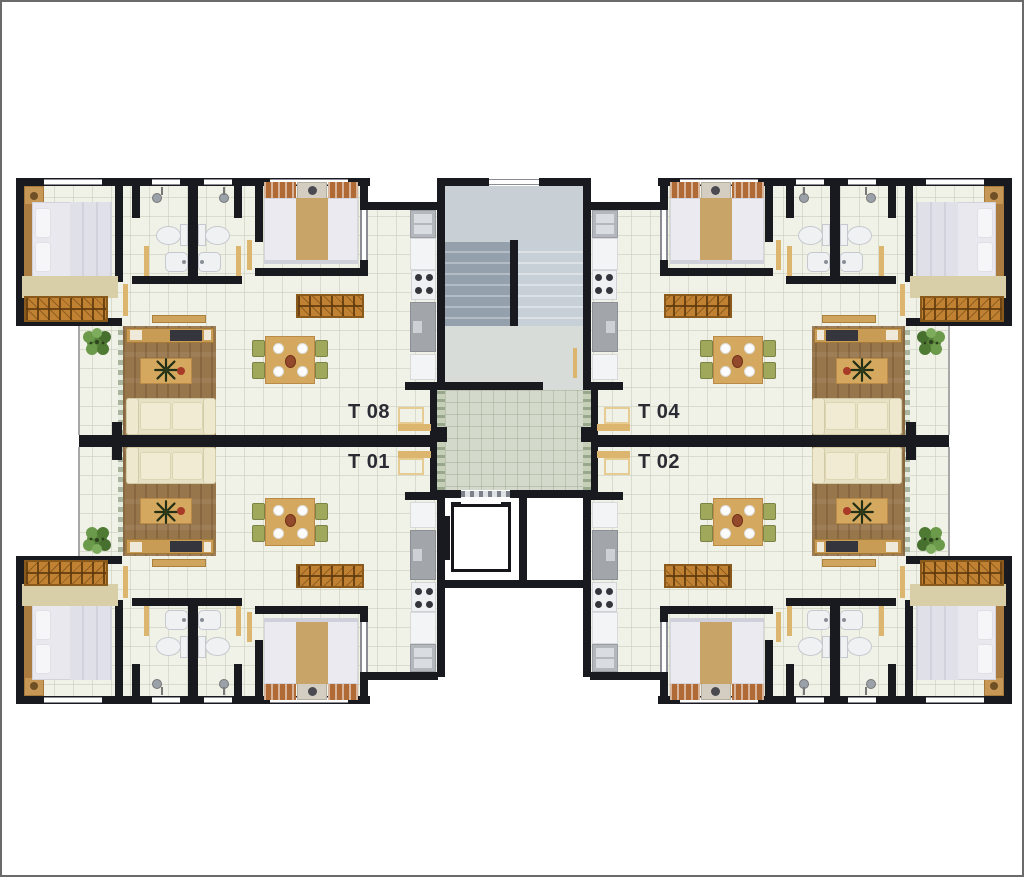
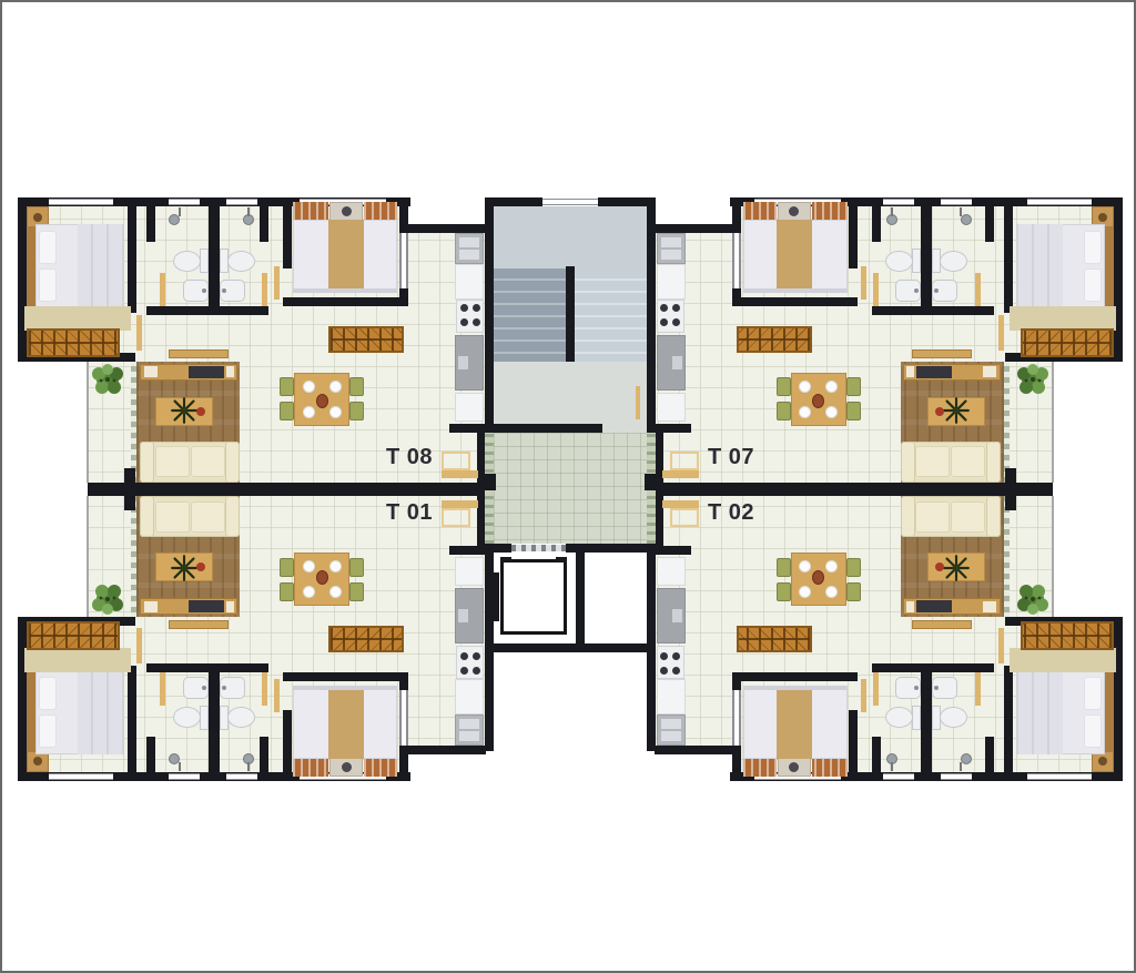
  T 08
  T 01
- T 04
+ T 07
  T 02
